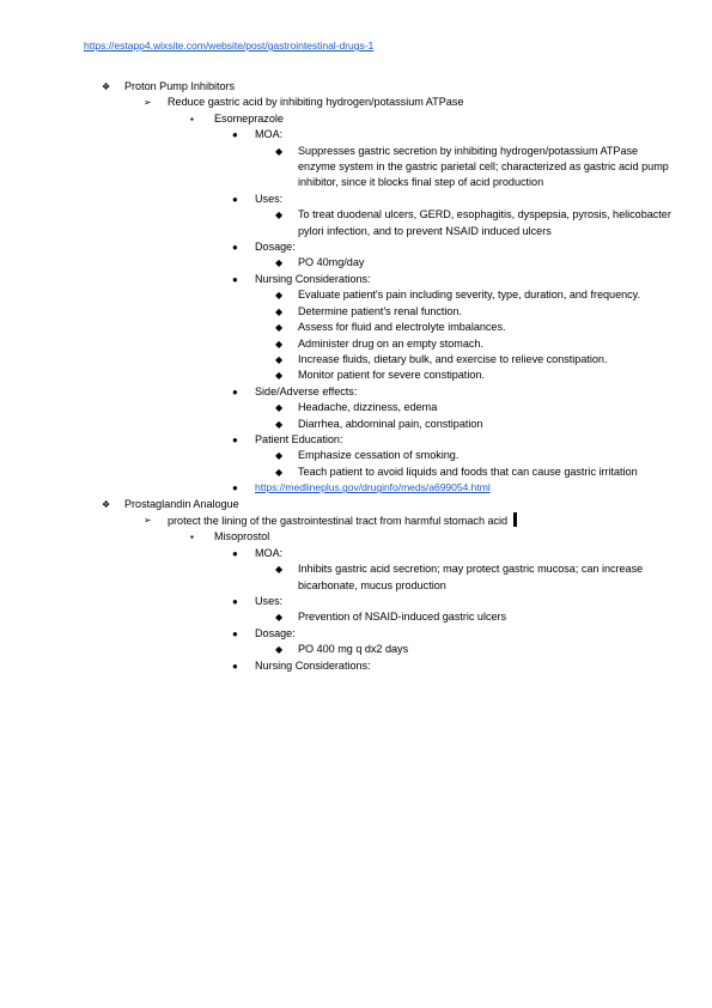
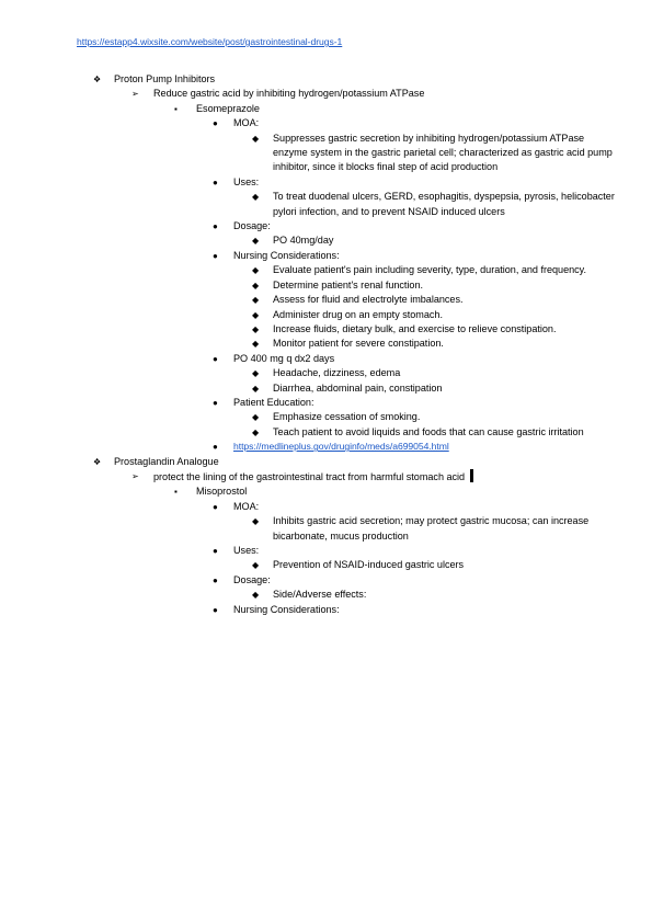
  https://estapp4.wixsite.com/website/post/gastrointestinal-drugs-1
  ❖
  Proton Pump Inhibitors
  ➢
  Reduce gastric acid by inhibiting hydrogen/potassium ATPase
  ▪
  Esomeprazole
  ●
  MOA:
  ◆
  Suppresses gastric secretion by inhibiting hydrogen/potassium ATPase enzyme system in the gastric parietal cell; characterized as gastric acid pump inhibitor, since it blocks final step of acid production
  ●
  Uses:
  ◆
  To treat duodenal ulcers, GERD, esophagitis, dyspepsia, pyrosis, helicobacter pylori infection, and to prevent NSAID induced ulcers
  ●
  Dosage:
  ◆
  PO 40mg/day
  ●
  Nursing Considerations:
  ◆
  Evaluate patient's pain including severity, type, duration, and frequency.
  ◆
  Determine patient's renal function.
  ◆
  Assess for fluid and electrolyte imbalances.
  ◆
  Administer drug on an empty stomach.
  ◆
  Increase fluids, dietary bulk, and exercise to relieve constipation.
  ◆
  Monitor patient for severe constipation.
  ●
- Side/Adverse effects:
+ PO 400 mg q dx2 days
  ◆
  Headache, dizziness, edema
  ◆
  Diarrhea, abdominal pain, constipation
  ●
  Patient Education:
  ◆
  Emphasize cessation of smoking.
  ◆
  Teach patient to avoid liquids and foods that can cause gastric irritation
  ●
  https://medlineplus.gov/druginfo/meds/a699054.html
  ❖
  Prostaglandin Analogue
  ➢
  protect the lining of the gastrointestinal tract from harmful stomach acid
  ▪
  Misoprostol
  ●
  MOA:
  ◆
  Inhibits gastric acid secretion; may protect gastric mucosa; can increase bicarbonate, mucus production
  ●
  Uses:
  ◆
  Prevention of NSAID-induced gastric ulcers
  ●
  Dosage:
  ◆
- PO 400 mg q dx2 days
+ Side/Adverse effects:
  ●
  Nursing Considerations:
